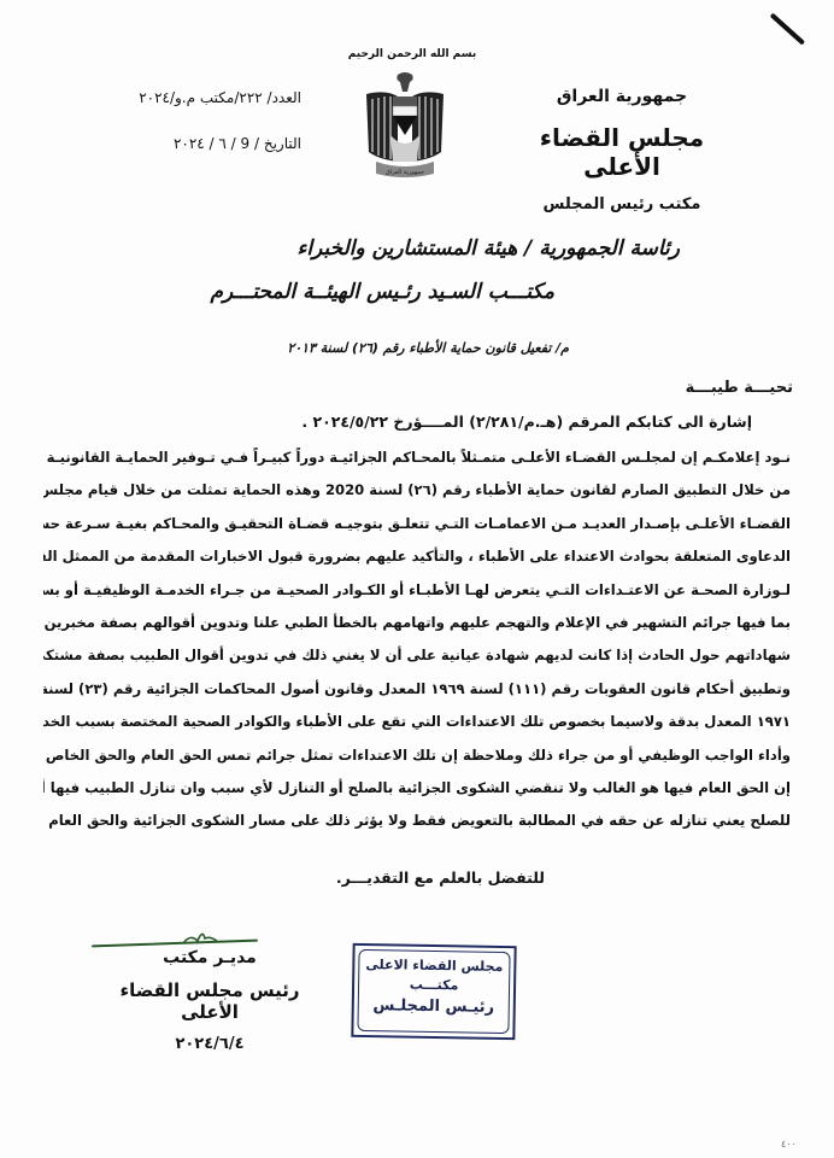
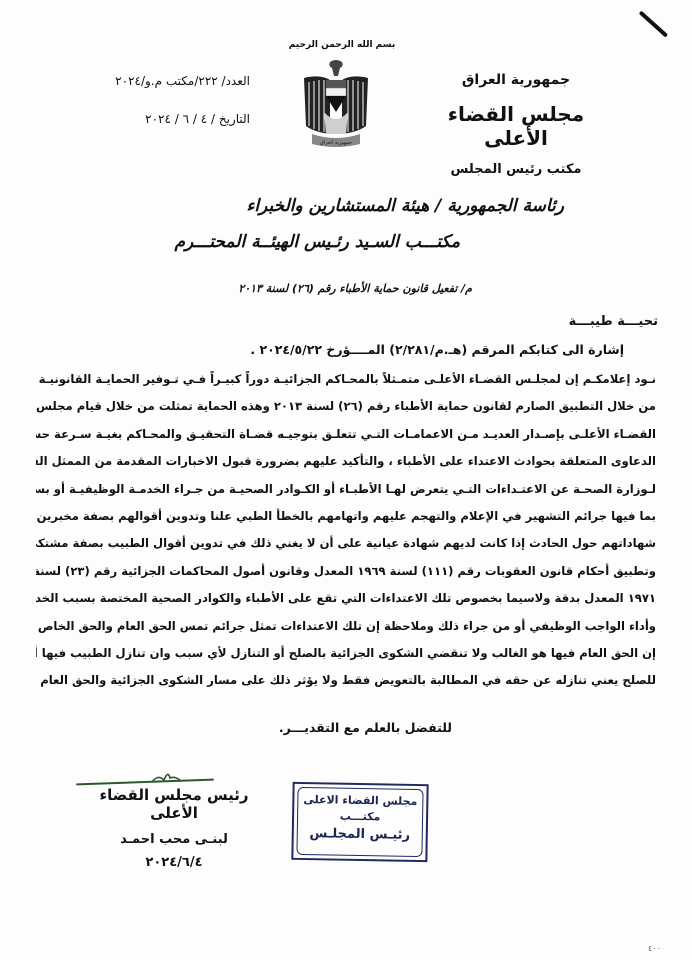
  جمهورية العراق
  مجلس القضاء الأعلى
  مكتب رئيس المجلس
  بسم الله الرحمن الرحيم
  العدد/ ٢٢٢/مكتب م.و/٢٠٢٤
- التاريخ / 9 / ٦ / ٢٠٢٤
+ التاريخ / ٤ / ٦ / ٢٠٢٤
  رئاسة الجمهورية / هيئة المستشارين والخبراء
  مكتـــب السـيد رئـيس الهيئــة المحتـــرم
  م/ تفعيل قانون حماية الأطباء رقم (٢٦) لسنة ٢٠١٣
  تحيـــة طيبـــة
  إشارة الى كتابكم المرقم (هـ.م/٢/٢٨١) المــــؤرخ ٢٠٢٤/٥/٢٢ .
  نـود إعلامكـم إن لمجلـس القضـاء الأعلـى متمـثلاً بالمحـاكم الجزائيـة دوراً كبيـراً فـي تـوفير الحمايـة القانونيـة
- من خلال التطبيق الصارم لقانون حماية الأطباء رقم (٢٦) لسنة 2020 وهذه الحماية تمثلت من خلال قيام مجلس
+ من خلال التطبيق الصارم لقانون حماية الأطباء رقم (٢٦) لسنة ٢٠١٣ وهذه الحماية تمثلت من خلال قيام مجلس
  القضـاء الأعلـى بإصـدار العديـد مـن الاعمامـات التـي تتعلـق بتوجيـه قضـاة التحقيـق والمحـاكم بغيـة سـرعة حس
  الدعاوى المتعلقة بحوادث الاعتداء على الأطباء ، والتأكيد عليهم بضرورة قبول الاخبارات المقدمة من الممثل الق
  لـوزارة الصحـة عن الاعتـداءات التـي يتعرض لهـا الأطبـاء أو الكـوادر الصحيـة من جـراء الخدمـة الوظيفيـة أو بس
  بما فيها جرائم التشهير في الإعلام والتهجم عليهم واتهامهم بالخطأ الطبي علنا وتدوين أقوالهم بصفة مخبرين
  شهاداتهم حول الحادث إذا كانت لديهم شهادة عيانية على أن لا يغني ذلك في تدوين أقوال الطبيب بصفة مشتك
  وتطبيق أحكام قانون العقوبات رقم (١١١) لسنة ١٩٦٩ المعدل وقانون أصول المحاكمات الجزائية رقم (٢٣) لسنة
  ١٩٧١ المعدل بدقة ولاسيما بخصوص تلك الاعتداءات التي تقع على الأطباء والكوادر الصحية المختصة بسبب الخد
  وأداء الواجب الوظيفي أو من جراء ذلك وملاحظة إن تلك الاعتداءات تمثل جرائم تمس الحق العام والحق الخاص
  إن الحق العام فيها هو الغالب ولا تنقضي الشكوى الجزائية بالصلح أو التنازل لأي سبب وان تنازل الطبيب فيها أ
  للصلح يعني تنازله عن حقه في المطالبة بالتعويض فقط ولا يؤثر ذلك على مسار الشكوى الجزائية والحق العام
  للتفضل بالعلم مع التقديـــر.
- مديـر مكتب
  رئيس مجلس القضاء الأعلى
+ لبنـى محب احمـد
  ٢٠٢٤/٦/٤
  مجلس القضاء الاعلى
  مكتـــب
  رئيـس المجلـس
  ٤٠٠
